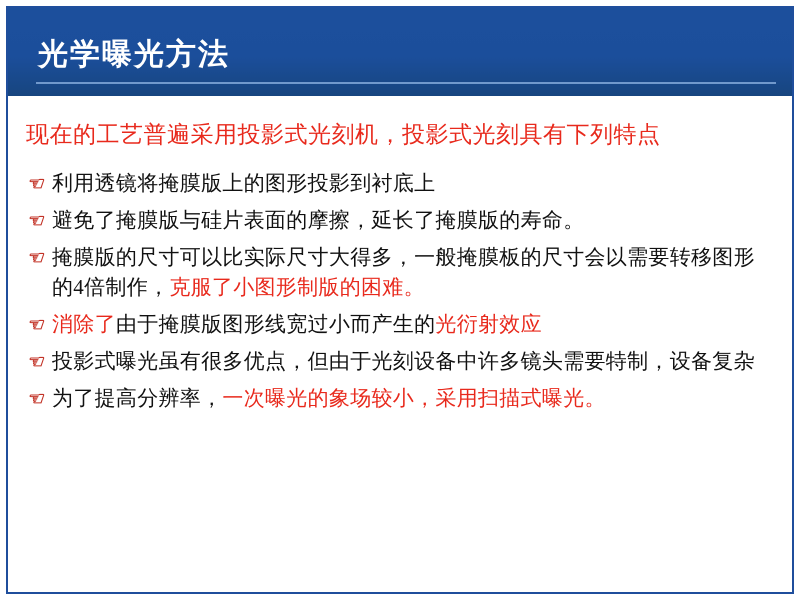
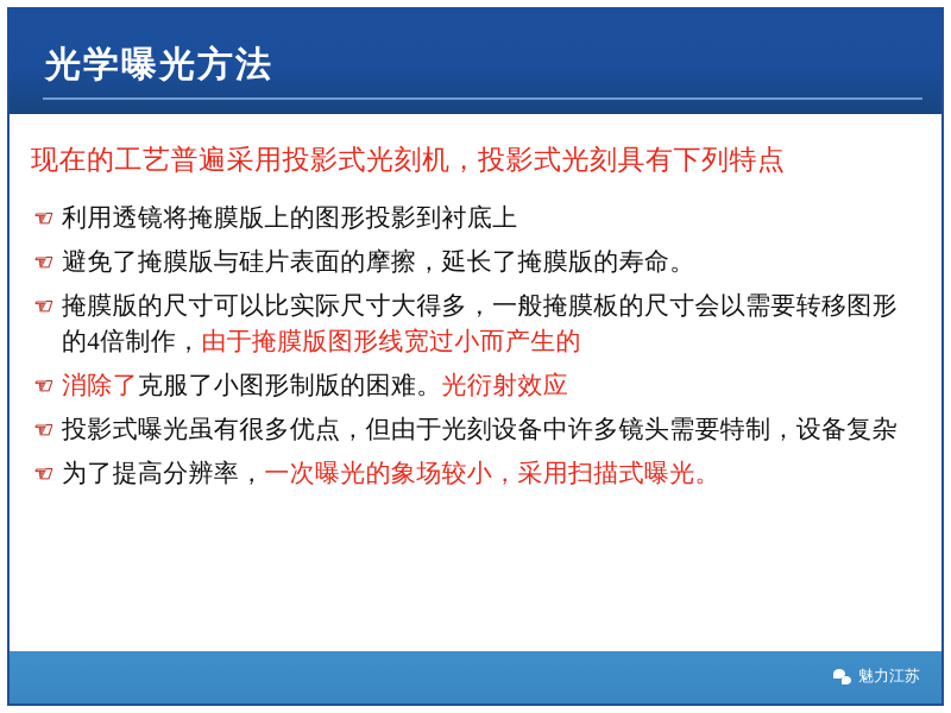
  光学曝光方法
  现在的工艺普遍采用投影式光刻机，投影式光刻具有下列特点
  ☜
  利用透镜将掩膜版上的图形投影到衬底上
  ☜
  避免了掩膜版与硅片表面的摩擦，延长了掩膜版的寿命。
  ☜
- 掩膜版的尺寸可以比实际尺寸大得多，一般掩膜板的尺寸会以需要转移图形的4倍制作，克服了小图形制版的困难。
+ 掩膜版的尺寸可以比实际尺寸大得多，一般掩膜板的尺寸会以需要转移图形的4倍制作，由于掩膜版图形线宽过小而产生的
  ☜
- 消除了由于掩膜版图形线宽过小而产生的光衍射效应
+ 消除了克服了小图形制版的困难。光衍射效应
  ☜
  投影式曝光虽有很多优点，但由于光刻设备中许多镜头需要特制，设备复杂
  ☜
  为了提高分辨率，一次曝光的象场较小，采用扫描式曝光。
+ 魅力江苏
